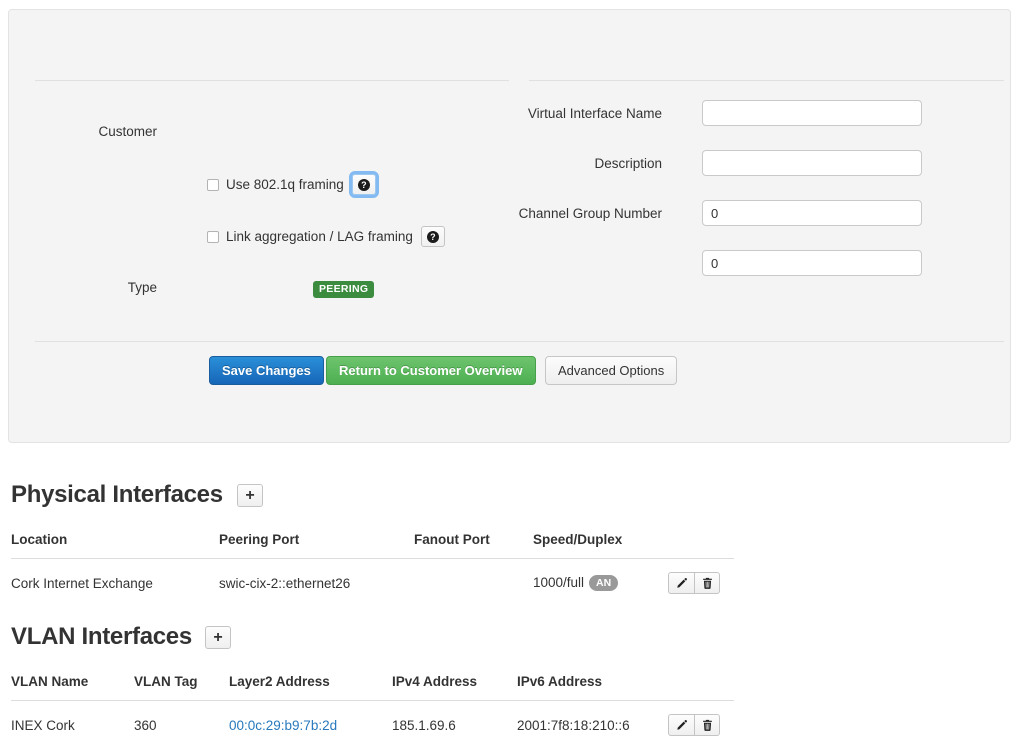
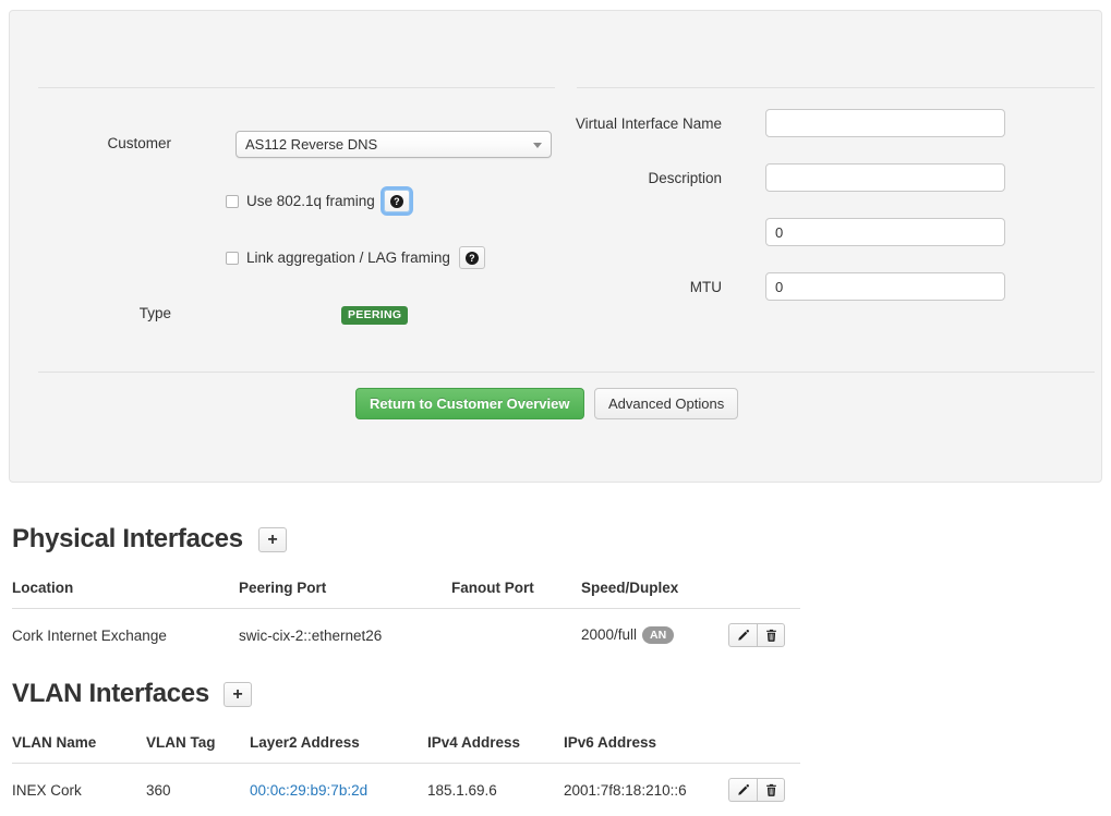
  Customer
+ AS112 Reverse DNS
  Use 802.1q framing
  ?
  Link aggregation / LAG framing
  ?
  Type
  PEERING
  Virtual Interface Name
  Description
- Channel Group Number
  0
+ MTU
  0
- Save Changes
  Return to Customer Overview
  Advanced Options
  Physical Interfaces
  +
  Location	Peering Port	Fanout Port	Speed/Duplex
- Cork Internet Exchange	swic-cix-2::ethernet26		1000/full AN
+ Cork Internet Exchange	swic-cix-2::ethernet26		2000/full AN
  VLAN Interfaces
  +
  VLAN Name	VLAN Tag	Layer2 Address	IPv4 Address	IPv6 Address
  INEX Cork	360	00:0c:29:b9:7b:2d	185.1.69.6	2001:7f8:18:210::6
